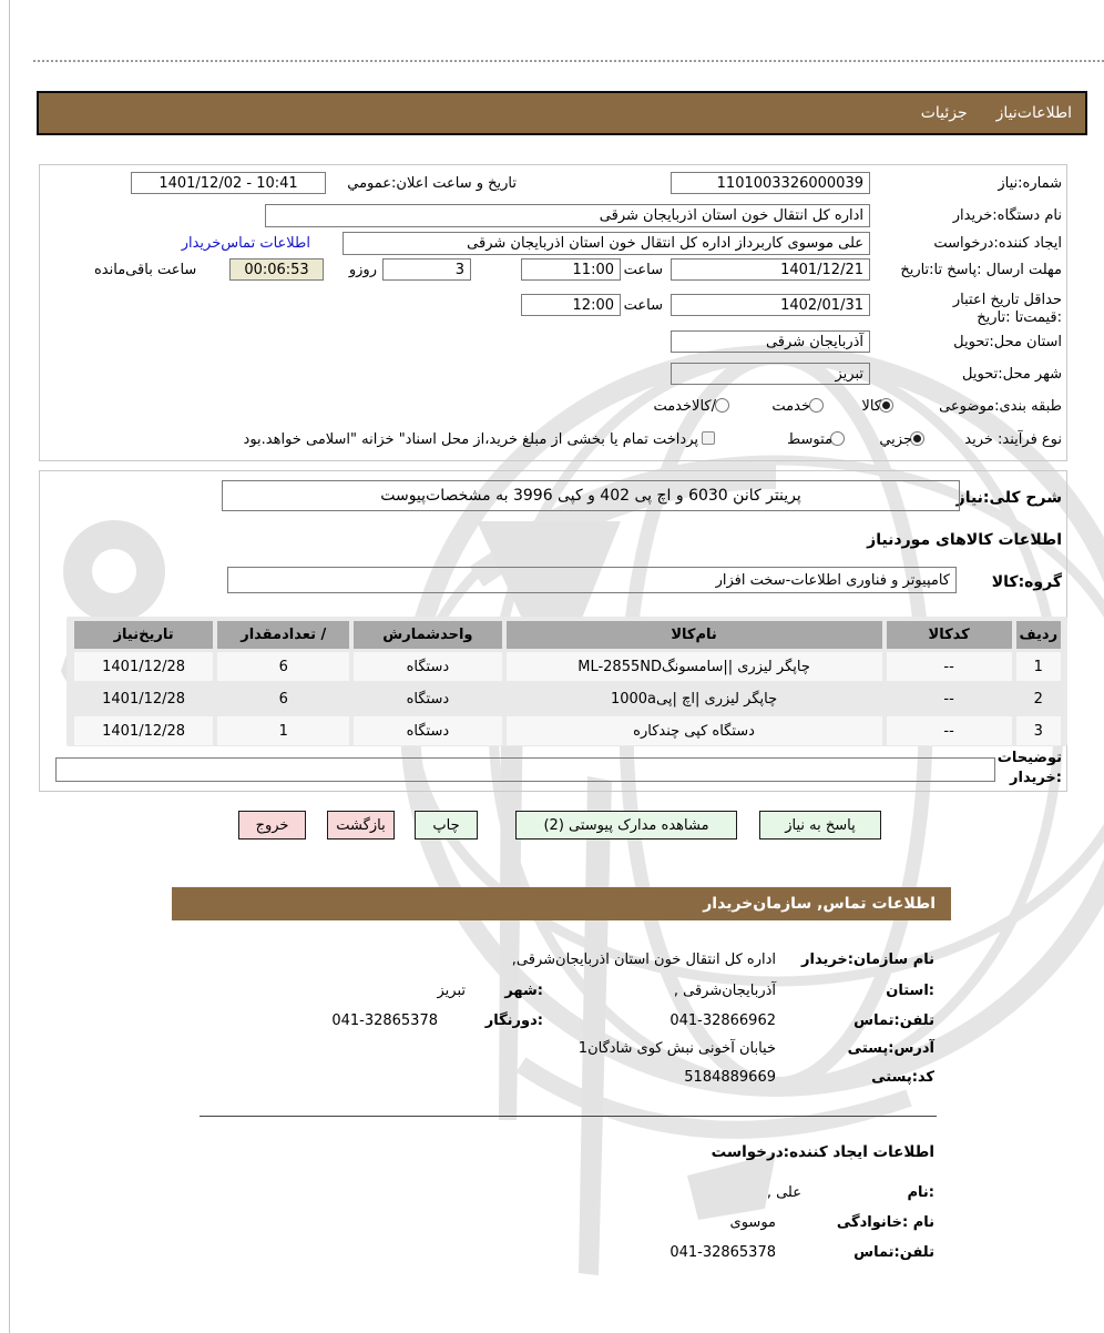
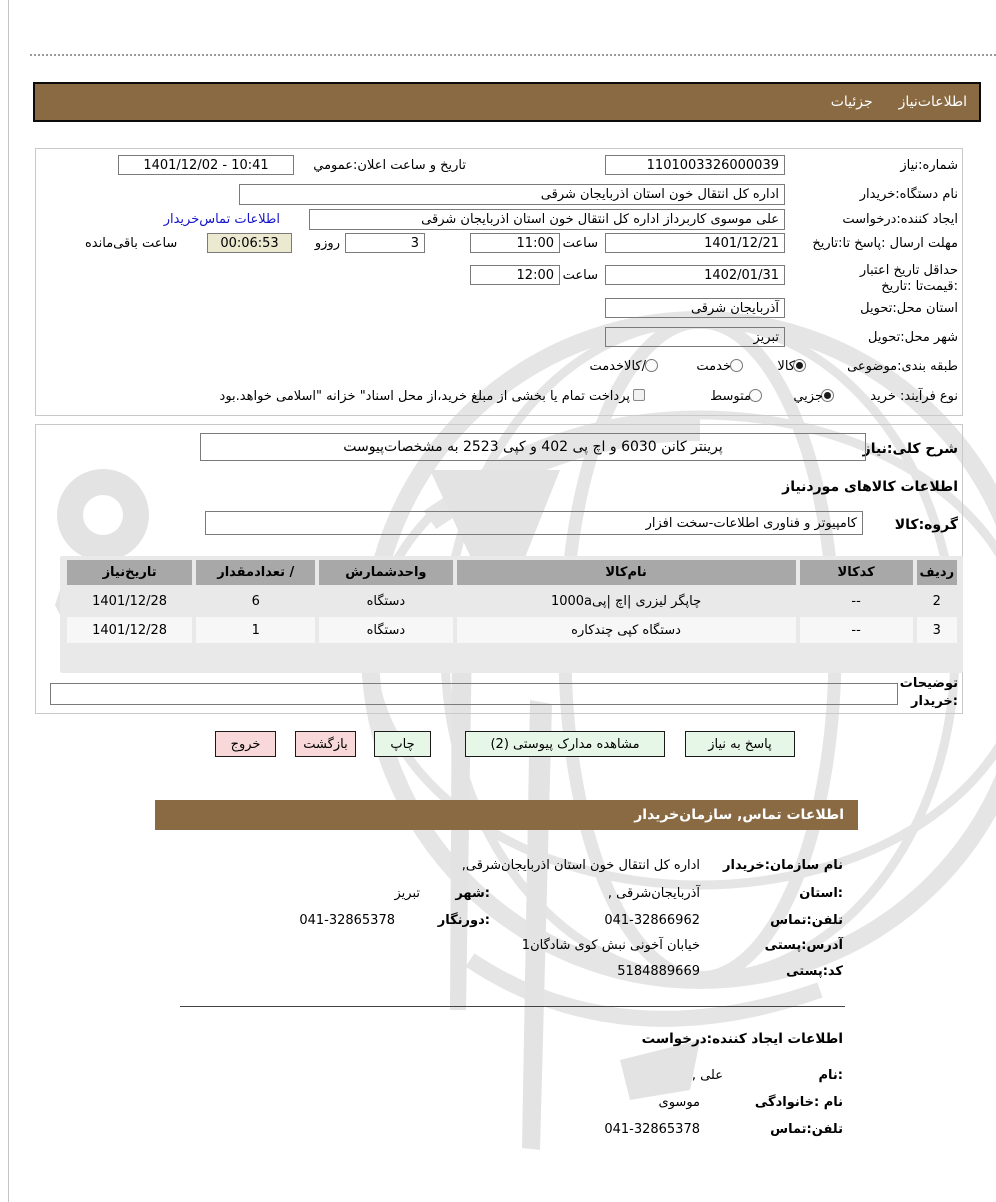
  اطلاعات‌نیاز
  جزئیات
  شماره:نیاز
  1101003326000039
  تاریخ و ساعت اعلان:عمومي
  10:41 - 1401/12/02
  نام دستگاه:خریدار
  اداره کل انتقال خون استان اذربایجان شرقی
  ایجاد کننده:درخواست
  علی موسوی کاربرداز اداره کل انتقال خون استان اذربایجان شرقی
  اطلاعات تماس‌خریدار
  مهلت ارسال :پاسخ تا:تاریخ
  1401/12/21
  ساعت
  11:00
  3
  روزو
  00:06:53
  ساعت باقی‌مانده
  حداقل تاریخ اعتبار :قیمت‌تا :تاریخ
  1402/01/31
  ساعت
  12:00
  استان محل:تحویل
  آذربایجان شرقی
  شهر محل:تحویل
  تبریز
  طبقه بندی:موضوعی
  کالا
  خدمت
  /کالاخدمت
  نوع فرآیند: خرید
  جزیي
  متوسط
  پرداخت تمام یا بخشی از مبلغ خرید،از محل اسناد" خزانه "اسلامی خواهد.بود
  شرح کلی:نیاز
- پرینتر کانن 6030 و اچ پی 402 و کپی 3996 به مشخصات‌پیوست
+ پرینتر کانن 6030 و اچ پی 402 و کپی 2523 به مشخصات‌پیوست
  اطلاعات کالاهای موردنیاز
  گروه:کالا
  کامپیوتر و فناوری اطلاعات-سخت افزار
  ردیف	کدکالا	نام‌کالا	واحدشمارش	/ تعدادمقدار	تاریخ‌نیاز
- 1	--	چاپگر لیزری ||سامسونگML-2855ND	دستگاه	6	1401/12/28
  2	--	چاپگر لیزری |اچ |پی1000a	دستگاه	6	1401/12/28
  3	--	دستگاه کپی چندکاره	دستگاه	1	1401/12/28
  توضیحات
  :خریدار
  پاسخ به نیاز
  مشاهده مدارک پیوستی (2)
  چاپ
  بازگشت
  خروج
  اطلاعات تماس, سازمان‌خریدار
  نام سازمان:خریدار
  اداره کل انتقال خون استان اذربایجان‌شرقی,
  :استان
  آذربایجان‌شرقی ,
  :شهر
  تبریز
  تلفن:تماس
  041-32866962
  :دورنگار
  041-32865378
  آدرس:پستی
  خیابان آخونی نبش کوی شادگان1
  کد:پستی
  5184889669
  اطلاعات ایجاد کننده:درخواست
  :نام
  علی ,
  نام :خانوادگی
  موسوی
  تلفن:تماس
  041-32865378
